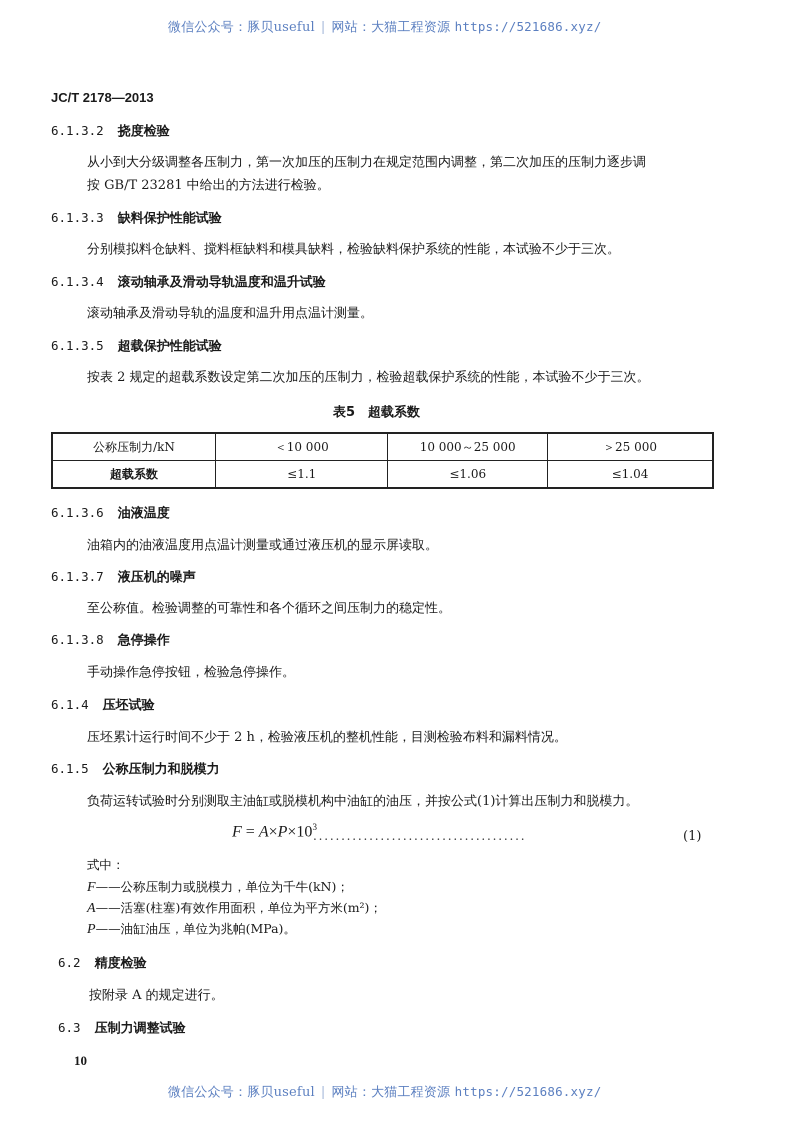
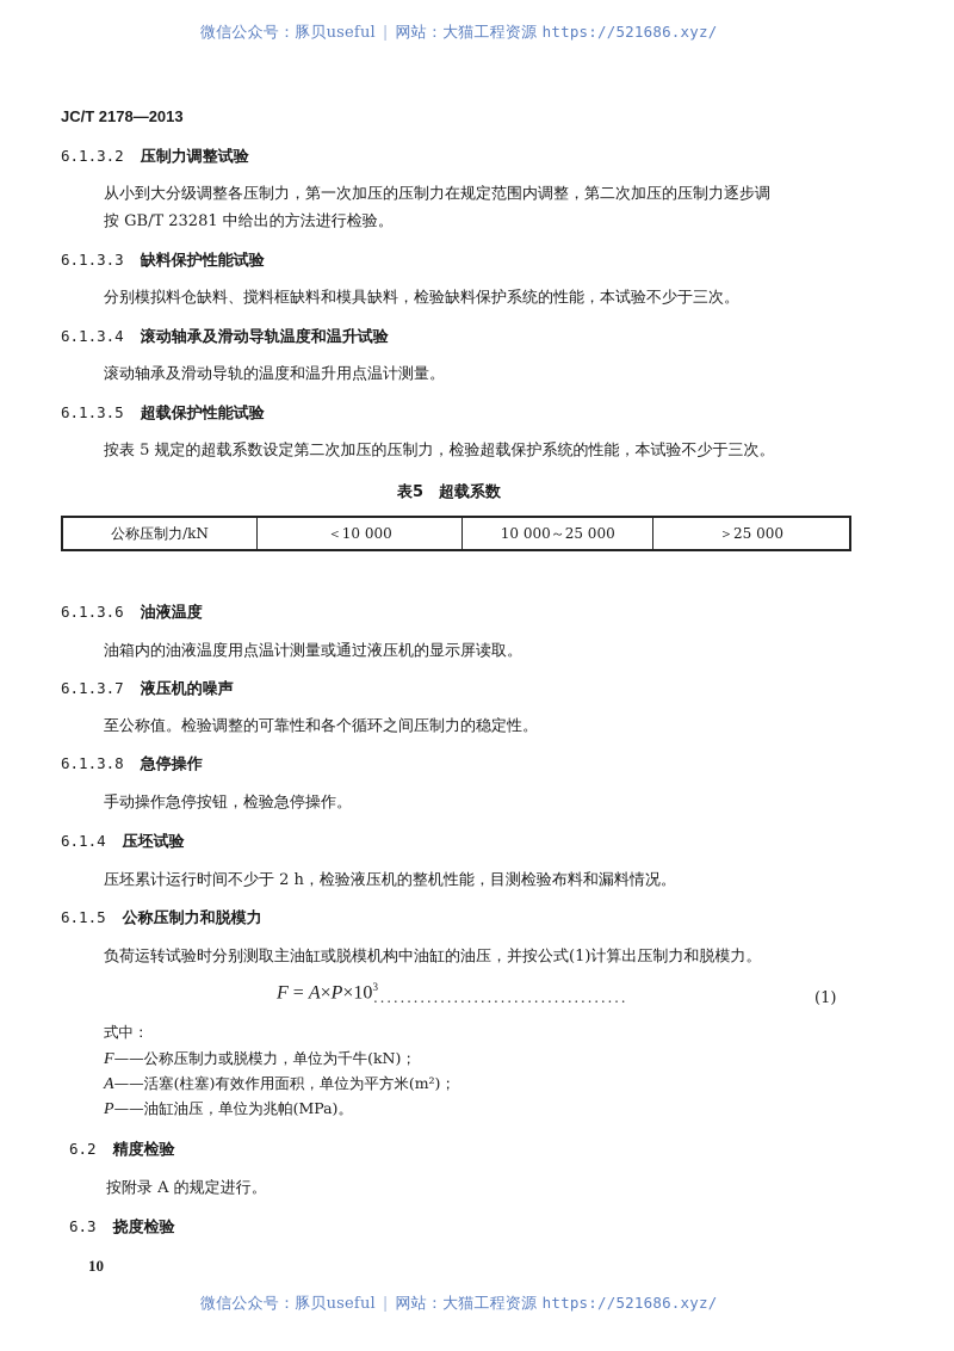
  微信公众号：豚贝useful | 网站：大猫工程资源 https://521686.xyz/
  JC/T 2178—2013
- 6.1.3.2 挠度检验
+ 6.1.3.2 压制力调整试验
  从小到大分级调整各压制力，第一次加压的压制力在规定范围内调整，第二次加压的压制力逐步调
  按 GB/T 23281 中给出的方法进行检验。
  6.1.3.3 缺料保护性能试验
  分别模拟料仓缺料、搅料框缺料和模具缺料，检验缺料保护系统的性能，本试验不少于三次。
  6.1.3.4 滚动轴承及滑动导轨温度和温升试验
  滚动轴承及滑动导轨的温度和温升用点温计测量。
  6.1.3.5 超载保护性能试验
- 按表 2 规定的超载系数设定第二次加压的压制力，检验超载保护系统的性能，本试验不少于三次。
+ 按表 5 规定的超载系数设定第二次加压的压制力，检验超载保护系统的性能，本试验不少于三次。
  表5 超载系数
  公称压制力/kN	＜10 000	10 000～25 000	＞25 000
- 超载系数	≤1.1	≤1.06	≤1.04
  6.1.3.6 油液温度
  油箱内的油液温度用点温计测量或通过液压机的显示屏读取。
  6.1.3.7 液压机的噪声
  至公称值。检验调整的可靠性和各个循环之间压制力的稳定性。
  6.1.3.8 急停操作
  手动操作急停按钮，检验急停操作。
  6.1.4 压坯试验
  压坯累计运行时间不少于 2 h，检验液压机的整机性能，目测检验布料和漏料情况。
  6.1.5 公称压制力和脱模力
  负荷运转试验时分别测取主油缸或脱模机构中油缸的油压，并按公式(1)计算出压制力和脱模力。
  F = A×P×103
  ......................................
  (1)
  式中：
  F——公称压制力或脱模力，单位为千牛(kN)；
  A——活塞(柱塞)有效作用面积，单位为平方米(m²)；
  P——油缸油压，单位为兆帕(MPa)。
  6.2 精度检验
  按附录 A 的规定进行。
- 6.3 压制力调整试验
+ 6.3 挠度检验
  10
  微信公众号：豚贝useful | 网站：大猫工程资源 https://521686.xyz/
